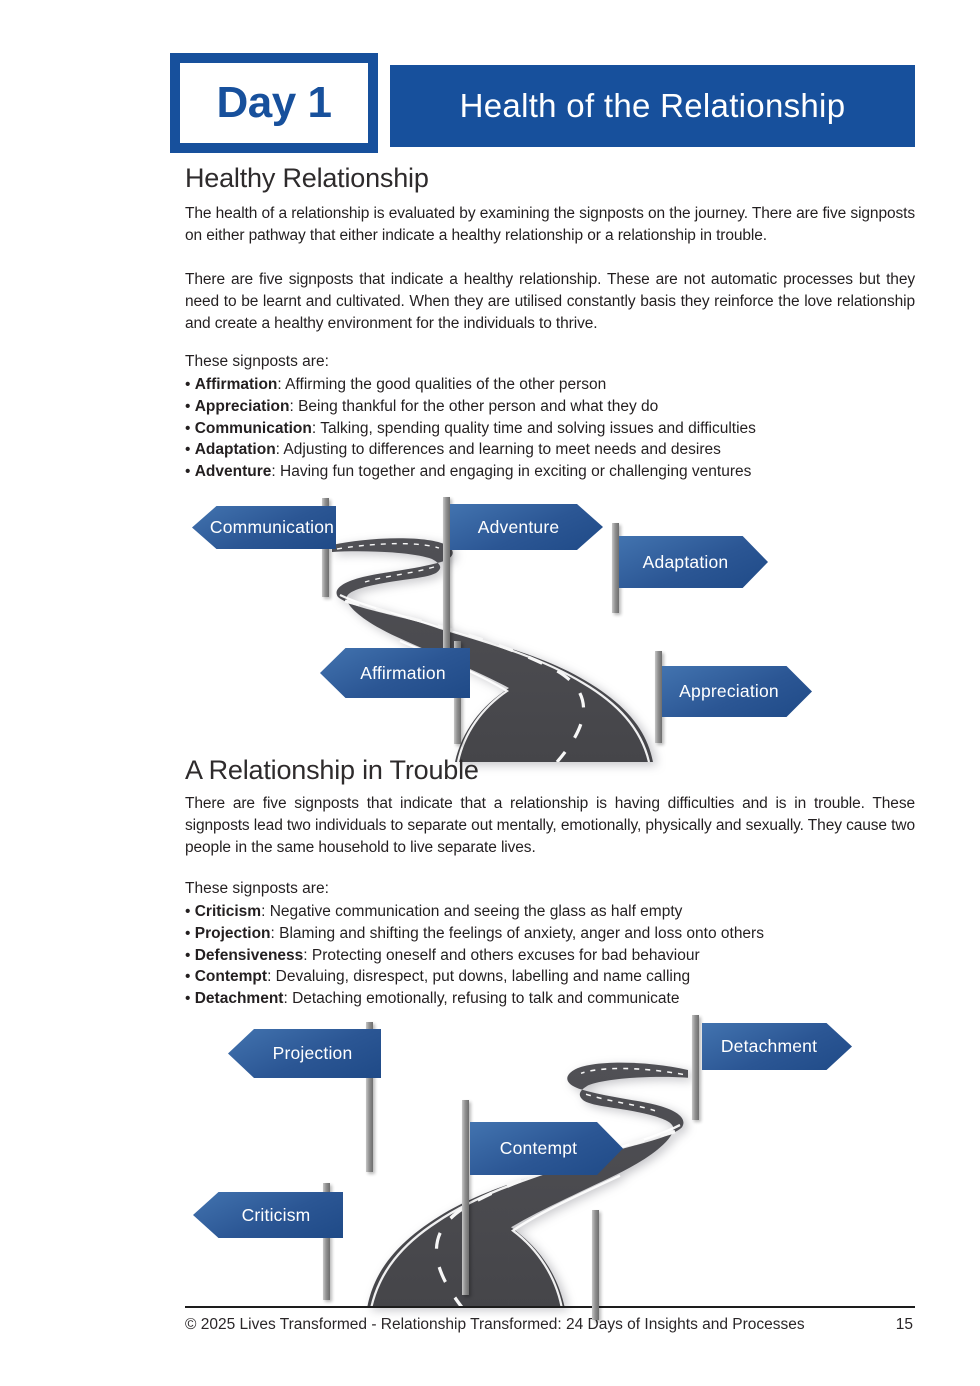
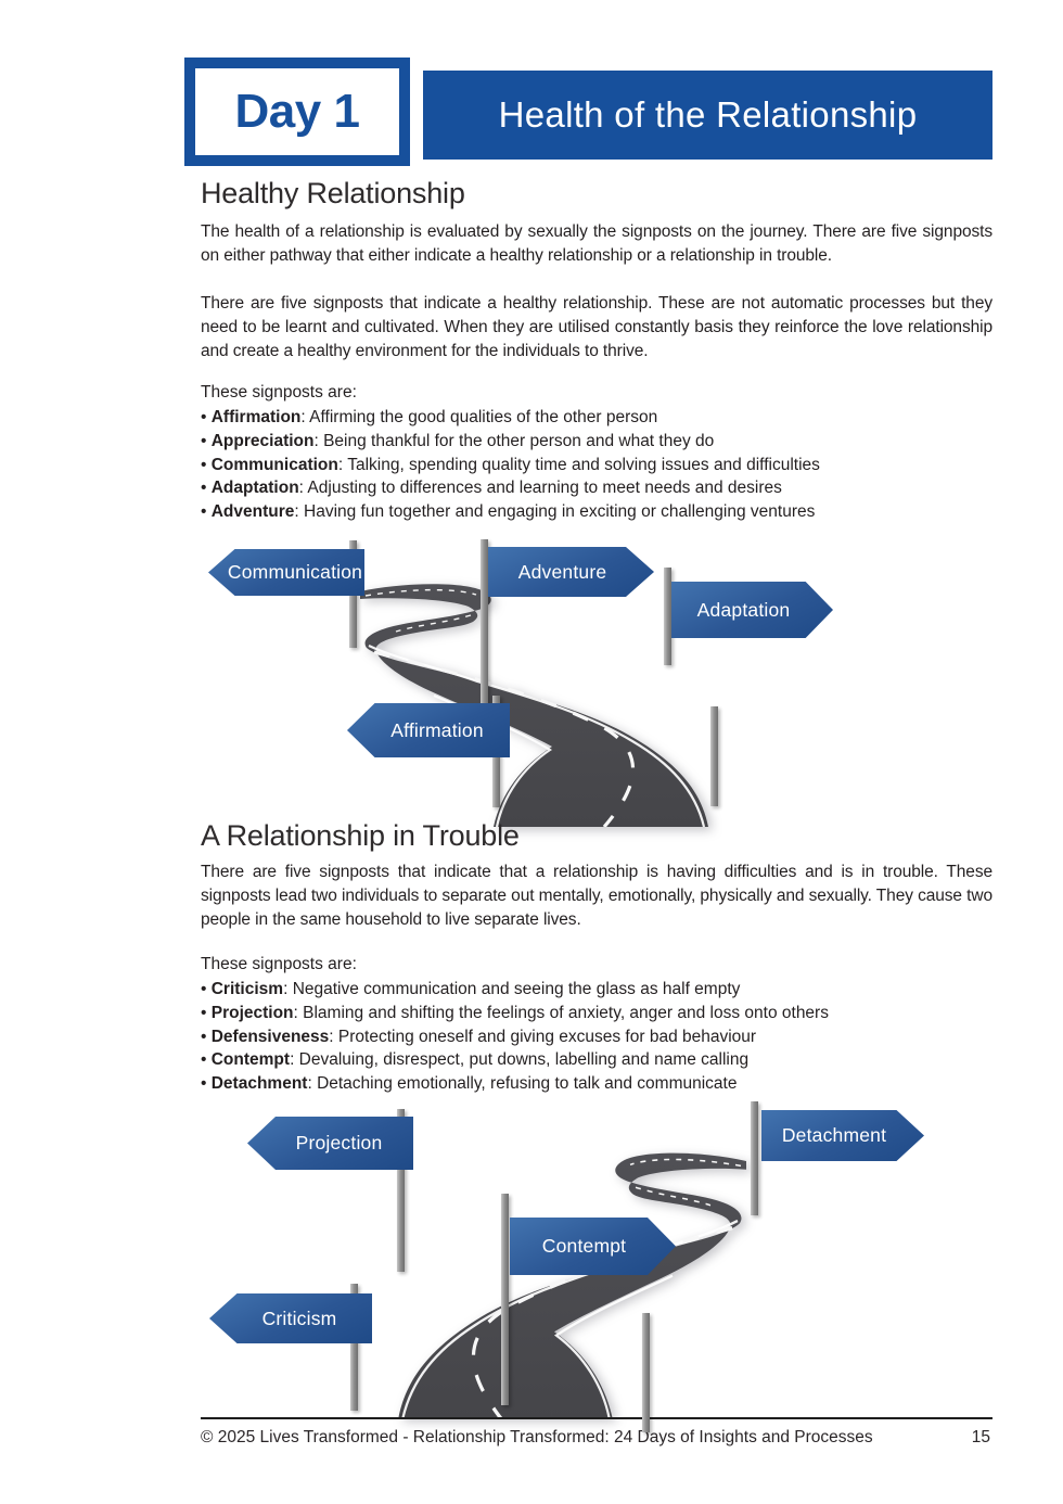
  Day 1
  Health of the Relationship
  Healthy Relationship
- The health of a relationship is evaluated by examining the signposts on the journey. There are five signposts on either pathway that either indicate a healthy relationship or a relationship in trouble.
+ The health of a relationship is evaluated by sexually the signposts on the journey. There are five signposts on either pathway that either indicate a healthy relationship or a relationship in trouble.
  There are five signposts that indicate a healthy relationship. These are not automatic processes but they need to be learnt and cultivated. When they are utilised constantly basis they reinforce the love relationship and create a healthy environment for the individuals to thrive.
  These signposts are:
  Affirmation: Affirming the good qualities of the other person
  Appreciation: Being thankful for the other person and what they do
  Communication: Talking, spending quality time and solving issues and difficulties
  Adaptation: Adjusting to differences and learning to meet needs and desires
  Adventure: Having fun together and engaging in exciting or challenging ventures
  Communication
  Adventure
  Adaptation
  Affirmation
- Appreciation
  A Relationship in Trouble
  There are five signposts that indicate that a relationship is having difficulties and is in trouble. These signposts lead two individuals to separate out mentally, emotionally, physically and sexually. They cause two people in the same household to live separate lives.
  These signposts are:
  Criticism: Negative communication and seeing the glass as half empty
  Projection: Blaming and shifting the feelings of anxiety, anger and loss onto others
- Defensiveness: Protecting oneself and others excuses for bad behaviour
+ Defensiveness: Protecting oneself and giving excuses for bad behaviour
  Contempt: Devaluing, disrespect, put downs, labelling and name calling
  Detachment: Detaching emotionally, refusing to talk and communicate
  Projection
  Detachment
  Contempt
  Criticism
  © 2025 Lives Transformed - Relationship Transformed: 24 Days of Insights and Processes
  15
